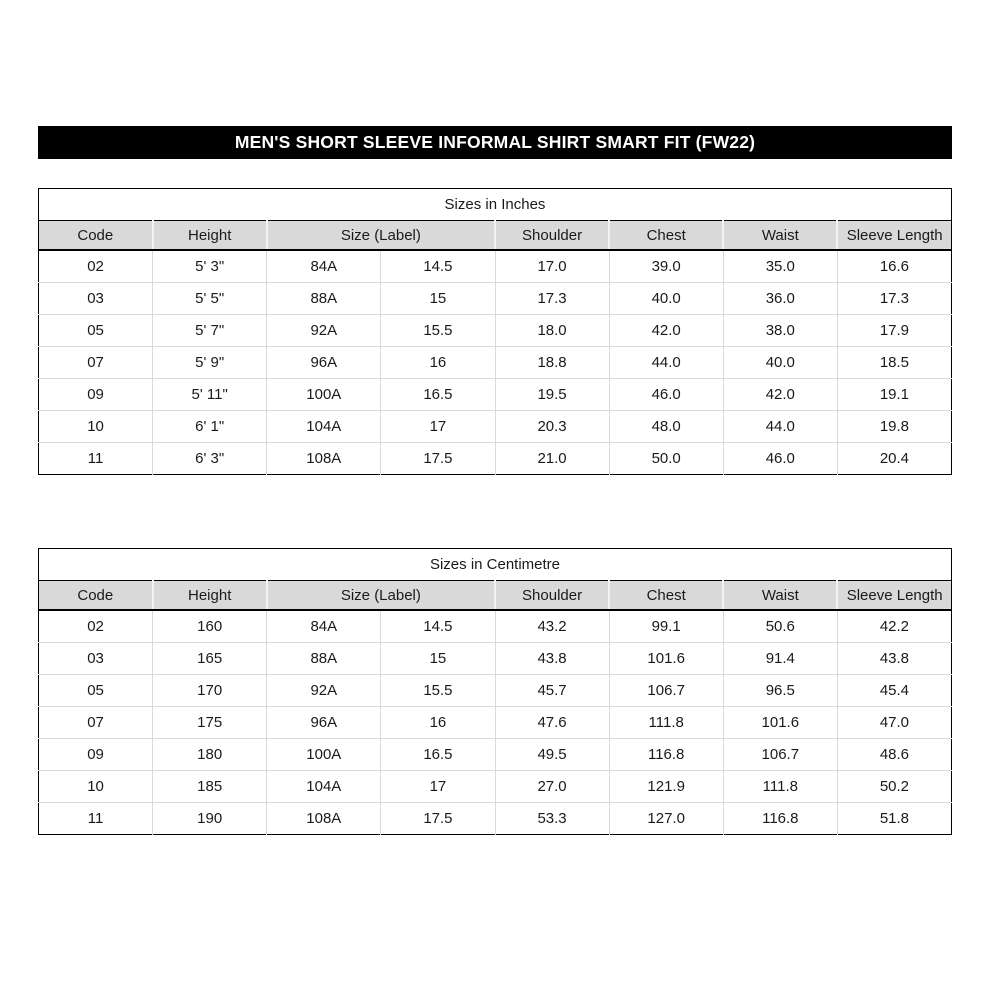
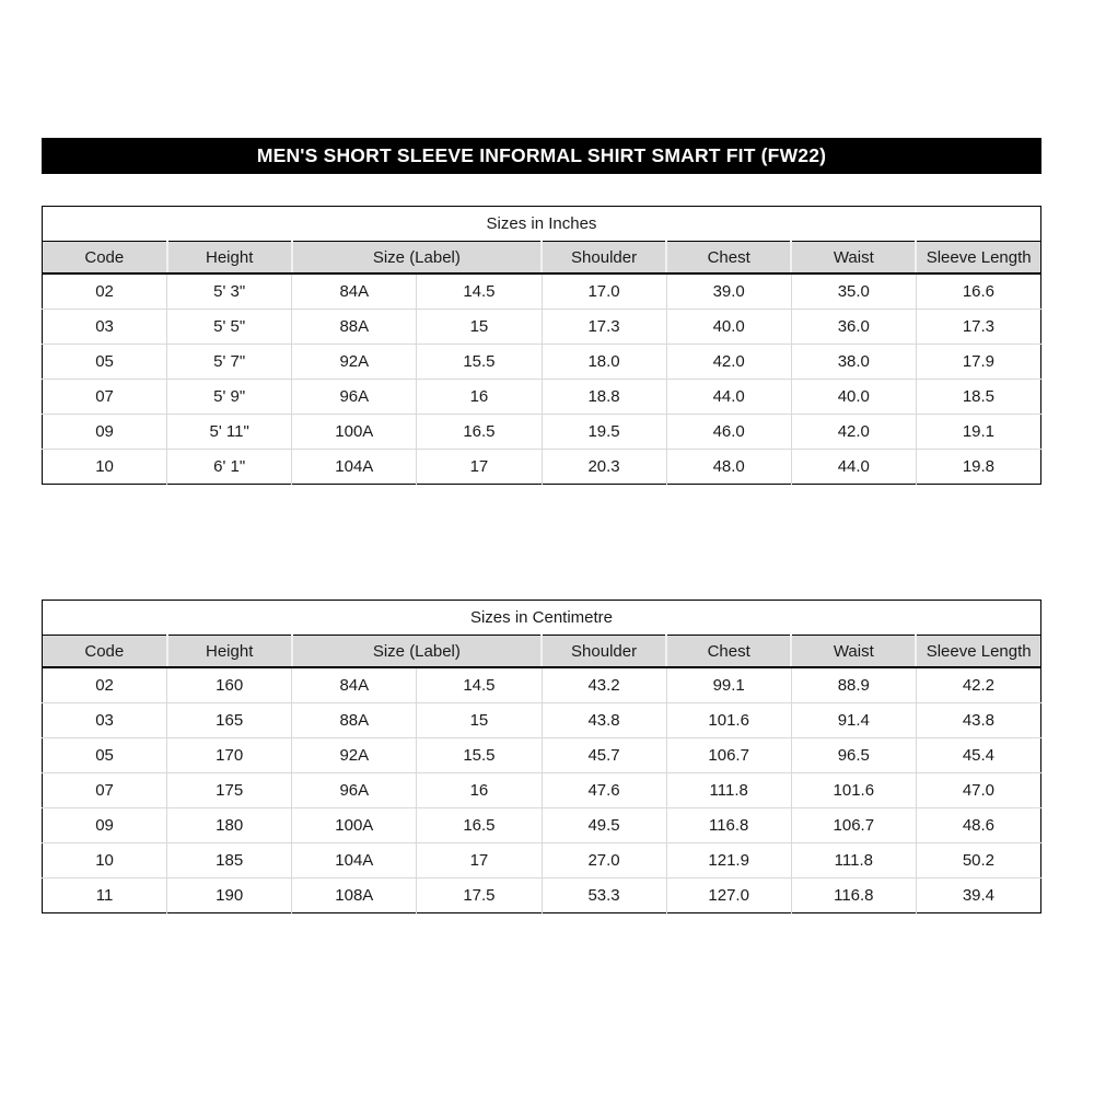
  MEN'S SHORT SLEEVE INFORMAL SHIRT SMART FIT (FW22)
  Sizes in Inches
  Code	Height	Size (Label)	Shoulder	Chest	Waist	Sleeve Length
  02	5' 3"	84A	14.5	17.0	39.0	35.0	16.6
  03	5' 5"	88A	15	17.3	40.0	36.0	17.3
  05	5' 7"	92A	15.5	18.0	42.0	38.0	17.9
  07	5' 9"	96A	16	18.8	44.0	40.0	18.5
  09	5' 11"	100A	16.5	19.5	46.0	42.0	19.1
  10	6' 1"	104A	17	20.3	48.0	44.0	19.8
- 11	6' 3"	108A	17.5	21.0	50.0	46.0	20.4
  Sizes in Centimetre
  Code	Height	Size (Label)	Shoulder	Chest	Waist	Sleeve Length
- 02	160	84A	14.5	43.2	99.1	50.6	42.2
+ 02	160	84A	14.5	43.2	99.1	88.9	42.2
  03	165	88A	15	43.8	101.6	91.4	43.8
  05	170	92A	15.5	45.7	106.7	96.5	45.4
  07	175	96A	16	47.6	111.8	101.6	47.0
  09	180	100A	16.5	49.5	116.8	106.7	48.6
  10	185	104A	17	27.0	121.9	111.8	50.2
- 11	190	108A	17.5	53.3	127.0	116.8	51.8
+ 11	190	108A	17.5	53.3	127.0	116.8	39.4
